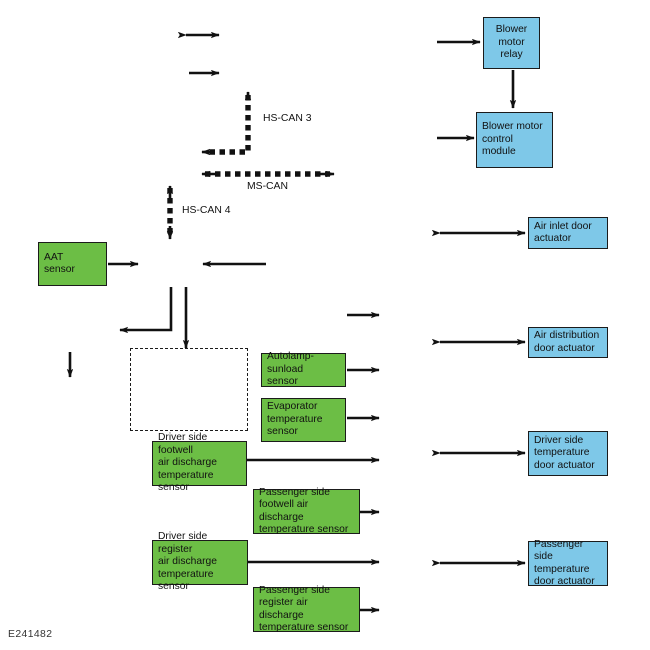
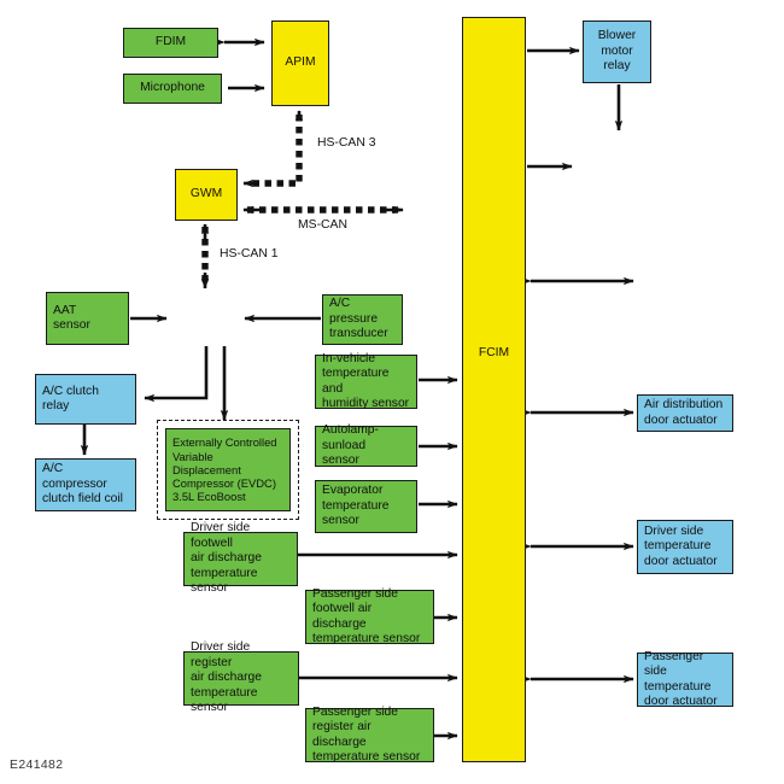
+ APIM
+ GWM
+ FCIM
+ FDIM
+ Microphone
  AAT
  sensor
+ A/C clutch relay
+ A/C compressor
+ clutch field coil
+ Externally Controlled
+ Variable Displacement
+ Compressor (EVDC)
+ 3.5L EcoBoost
+ A/C pressure
+ transducer
+ In-vehicle
+ temperature and
+ humidity sensor
  Autolamp-sunload
  sensor
  Evaporator
  temperature
  sensor
  Driver side footwell
  air discharge
  temperature sensor
  Passenger side
  footwell air discharge
  temperature sensor
  Driver side register
  air discharge
  temperature sensor
  Passenger side
  register air discharge
  temperature sensor
  Blower
  motor
  relay
- Blower motor
- control module
- Air inlet door
- actuator
  Air distribution
  door actuator
  Driver side
  temperature
  door actuator
  Passenger side
  temperature
  door actuator
  HS-CAN 3
  MS-CAN
- HS-CAN 4
+ HS-CAN 1
  E241482
